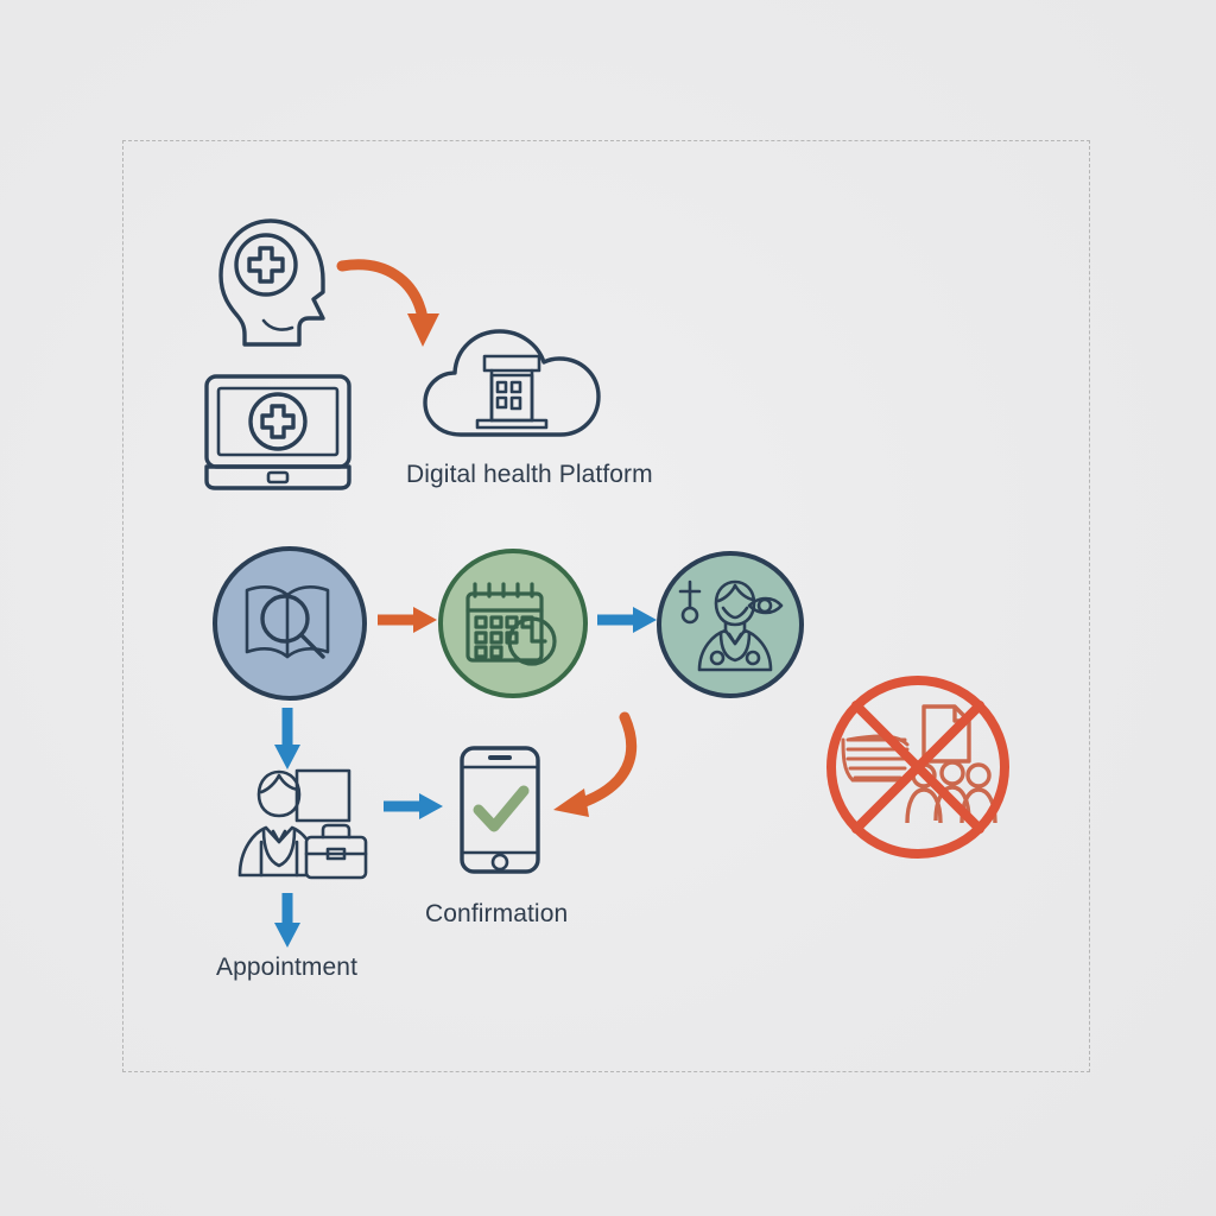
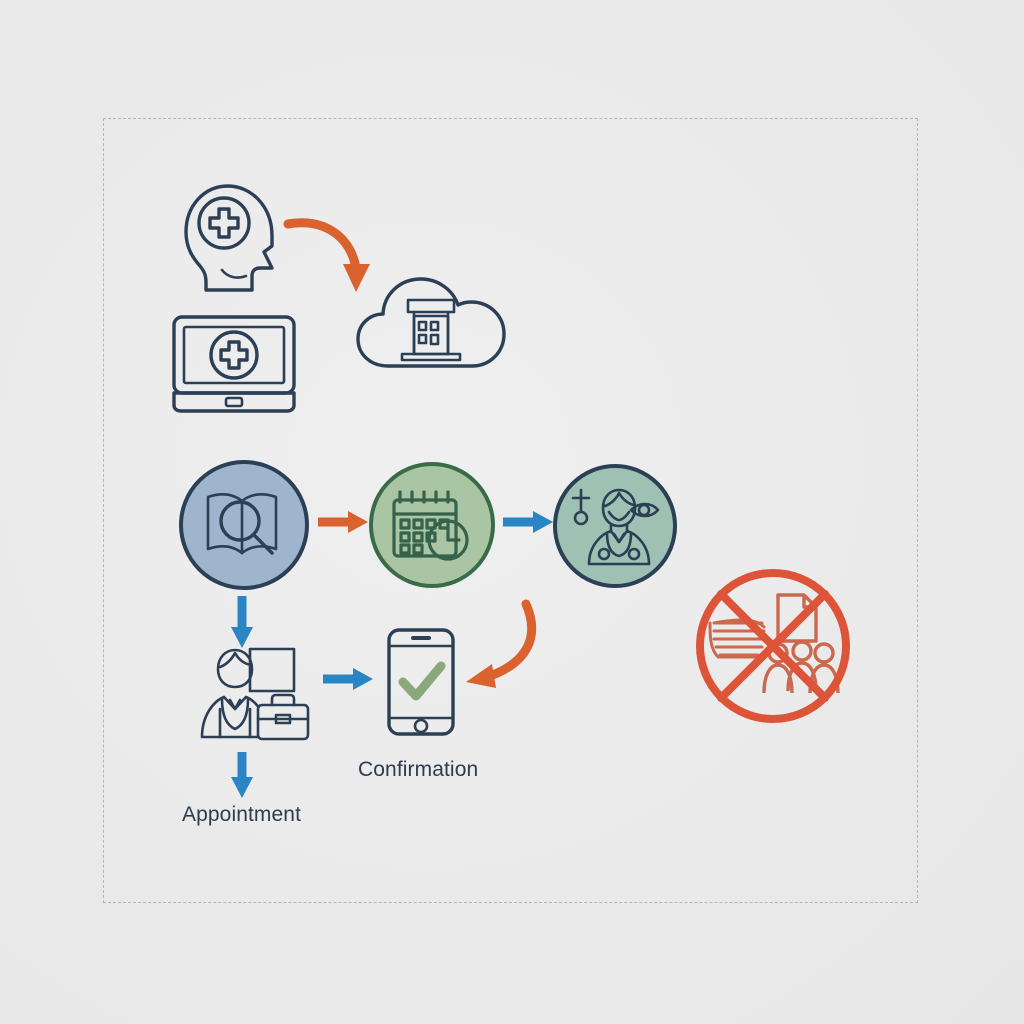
- Digital health Platform
  Confirmation
  Appointment
